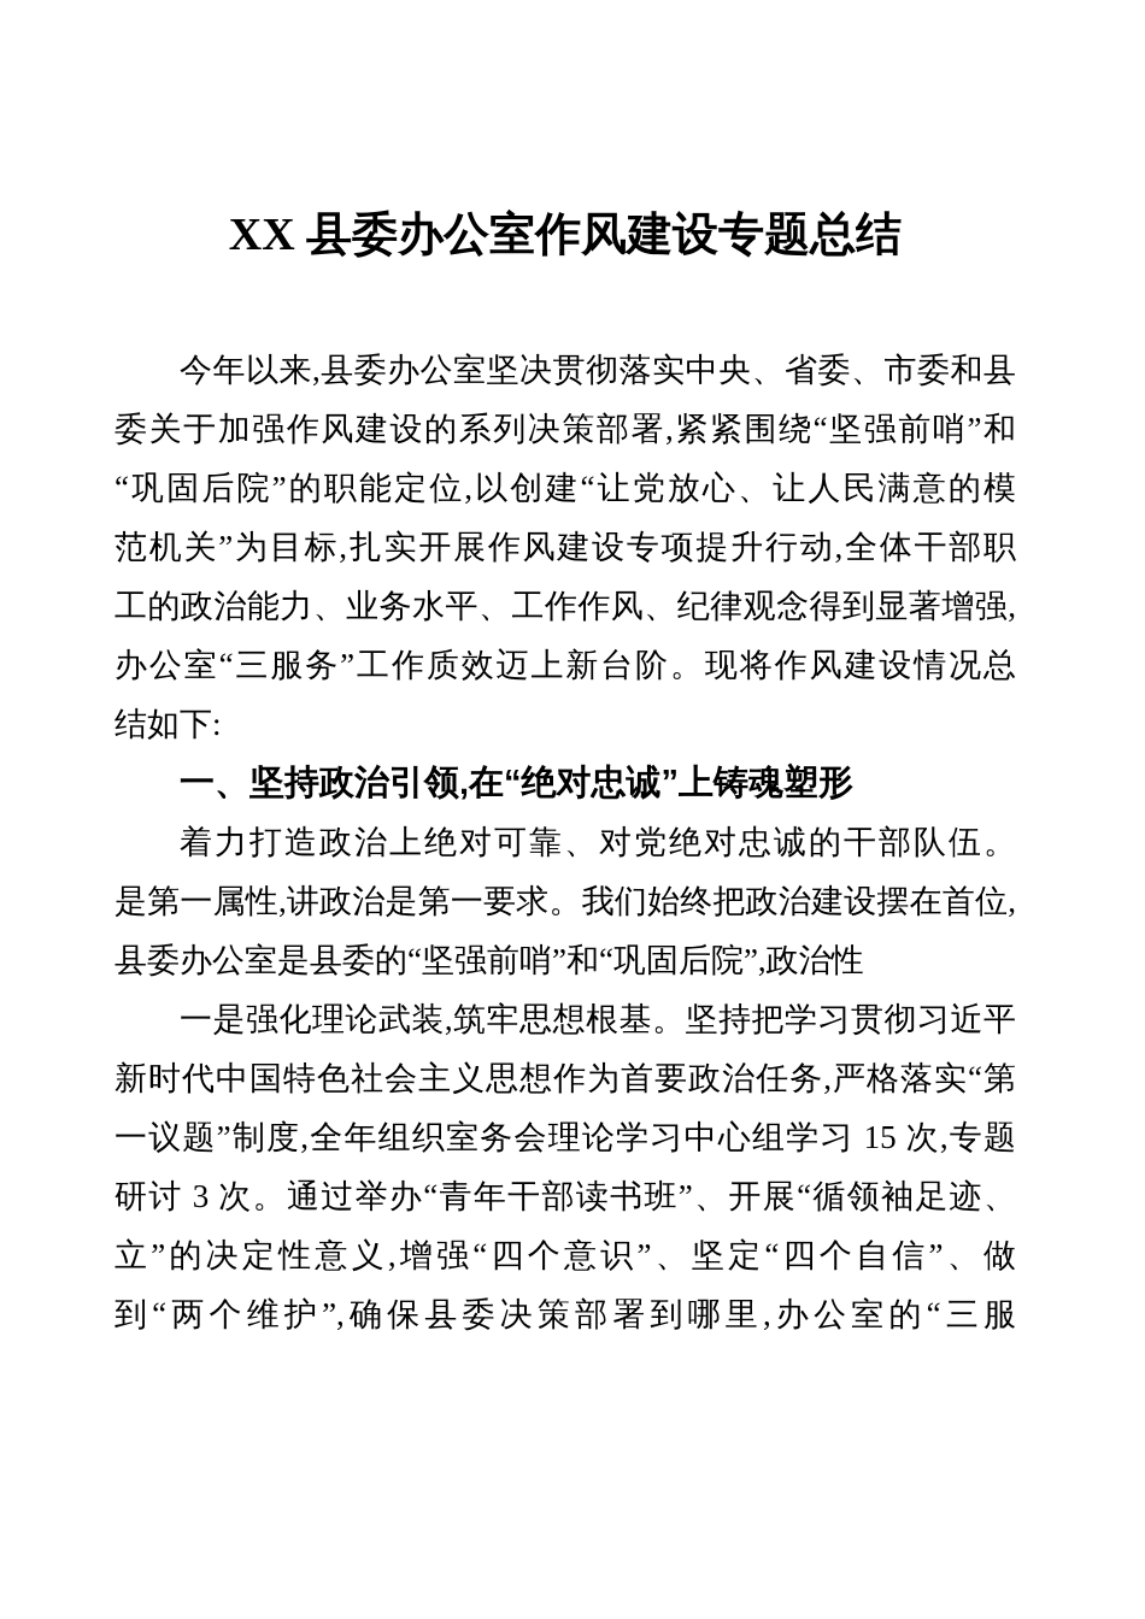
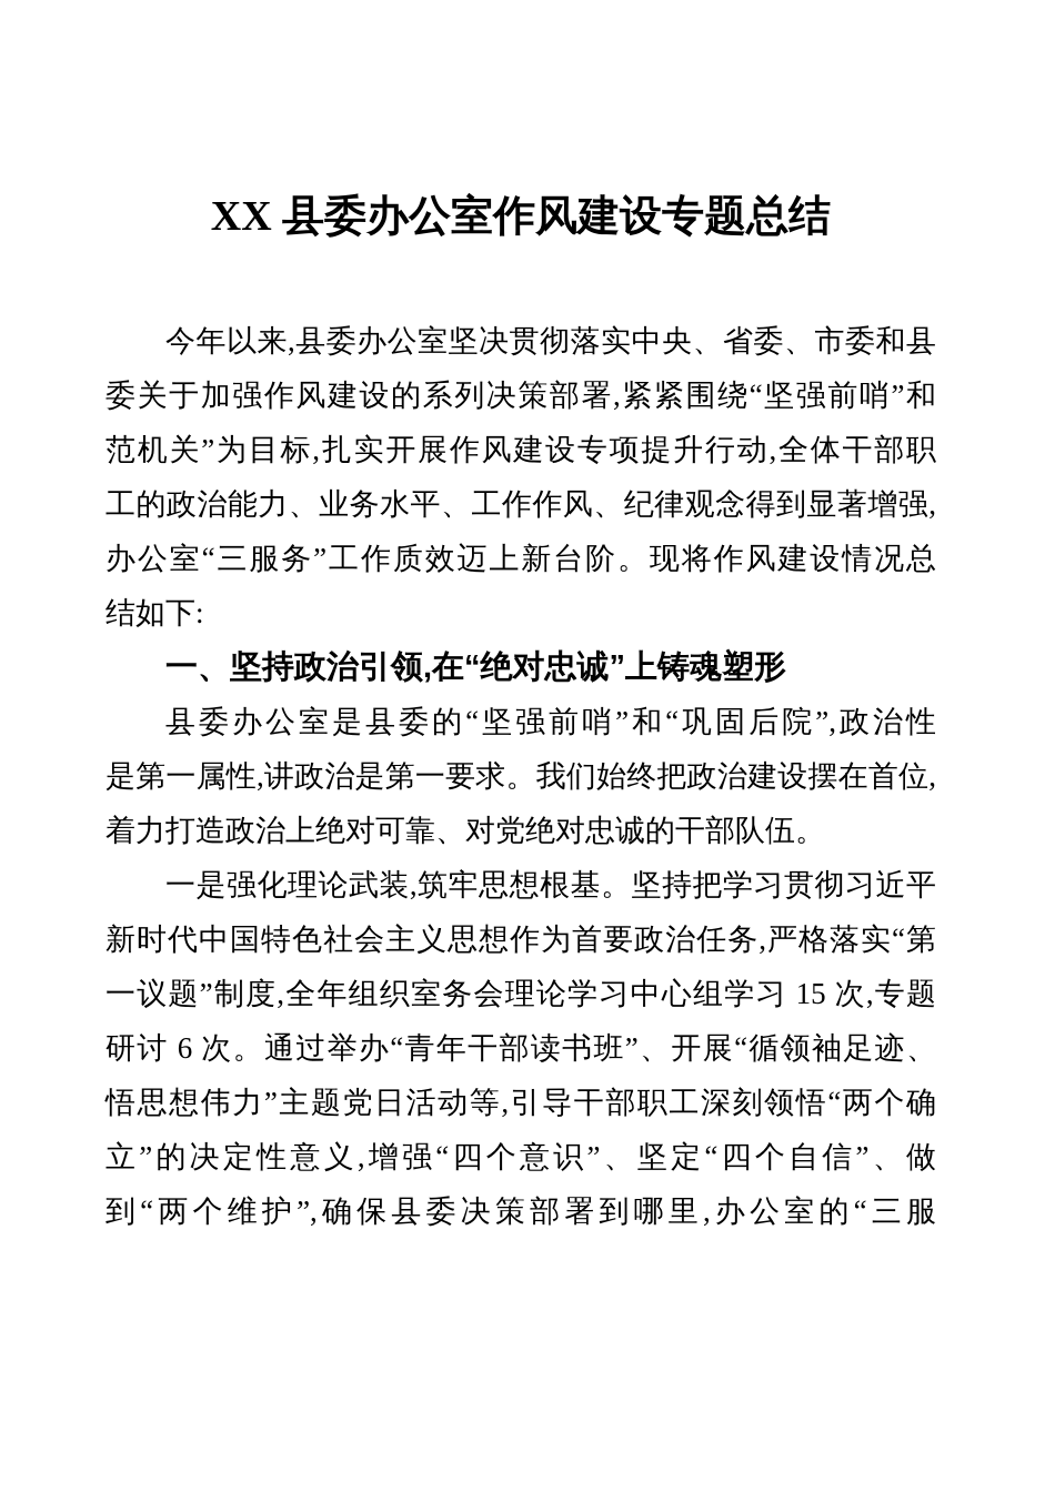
  XX 县委办公室作风建设专题总结
  今年以来,县委办公室坚决贯彻落实中央、省委、市委和县
  委关于加强作风建设的系列决策部署,紧紧围绕“坚强前哨”和
- “巩固后院”的职能定位,以创建“让党放心、让人民满意的模
  范机关”为目标,扎实开展作风建设专项提升行动,全体干部职
  工的政治能力、业务水平、工作作风、纪律观念得到显著增强,
  办公室“三服务”工作质效迈上新台阶。现将作风建设情况总
  结如下:
  一、坚持政治引领,在“绝对忠诚”上铸魂塑形
- 着力打造政治上绝对可靠、对党绝对忠诚的干部队伍。
+ 县委办公室是县委的“坚强前哨”和“巩固后院”,政治性
  是第一属性,讲政治是第一要求。我们始终把政治建设摆在首位,
- 县委办公室是县委的“坚强前哨”和“巩固后院”,政治性
+ 着力打造政治上绝对可靠、对党绝对忠诚的干部队伍。
  一是强化理论武装,筑牢思想根基。坚持把学习贯彻习近平
  新时代中国特色社会主义思想作为首要政治任务,严格落实“第
  一议题”制度,全年组织室务会理论学习中心组学习 15 次,专题
- 研讨 3 次。通过举办“青年干部读书班”、开展“循领袖足迹、
+ 研讨 6 次。通过举办“青年干部读书班”、开展“循领袖足迹、
+ 悟思想伟力”主题党日活动等,引导干部职工深刻领悟“两个确
  立”的决定性意义,增强“四个意识”、坚定“四个自信”、做
  到“两个维护”,确保县委决策部署到哪里,办公室的“三服
